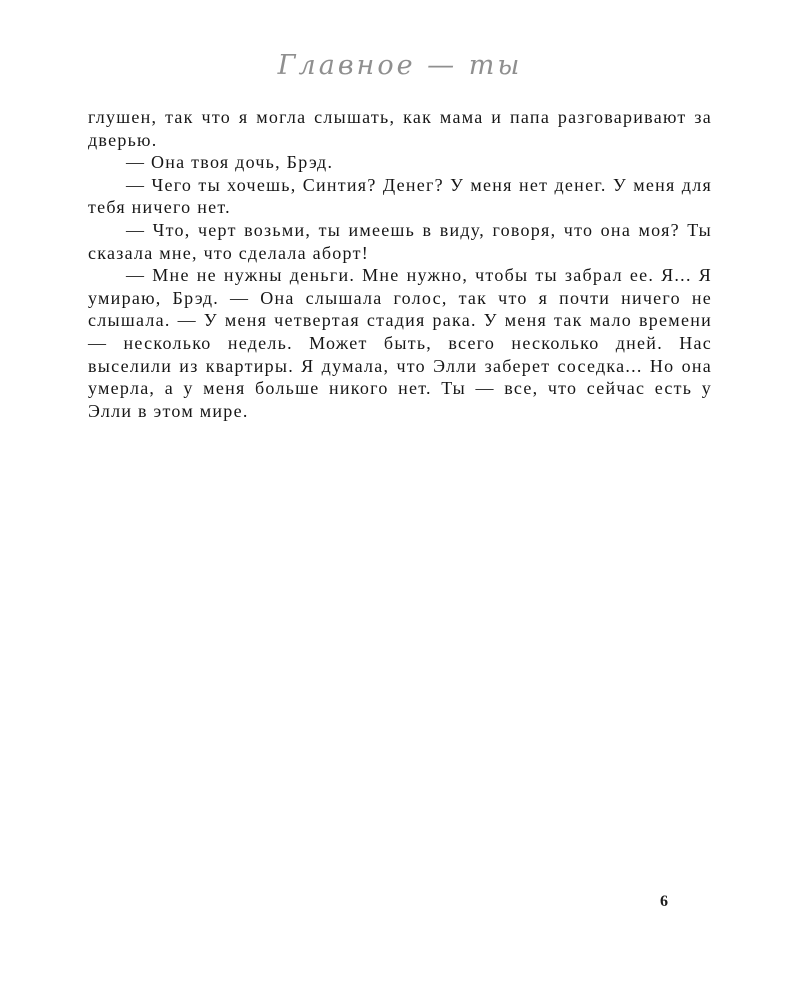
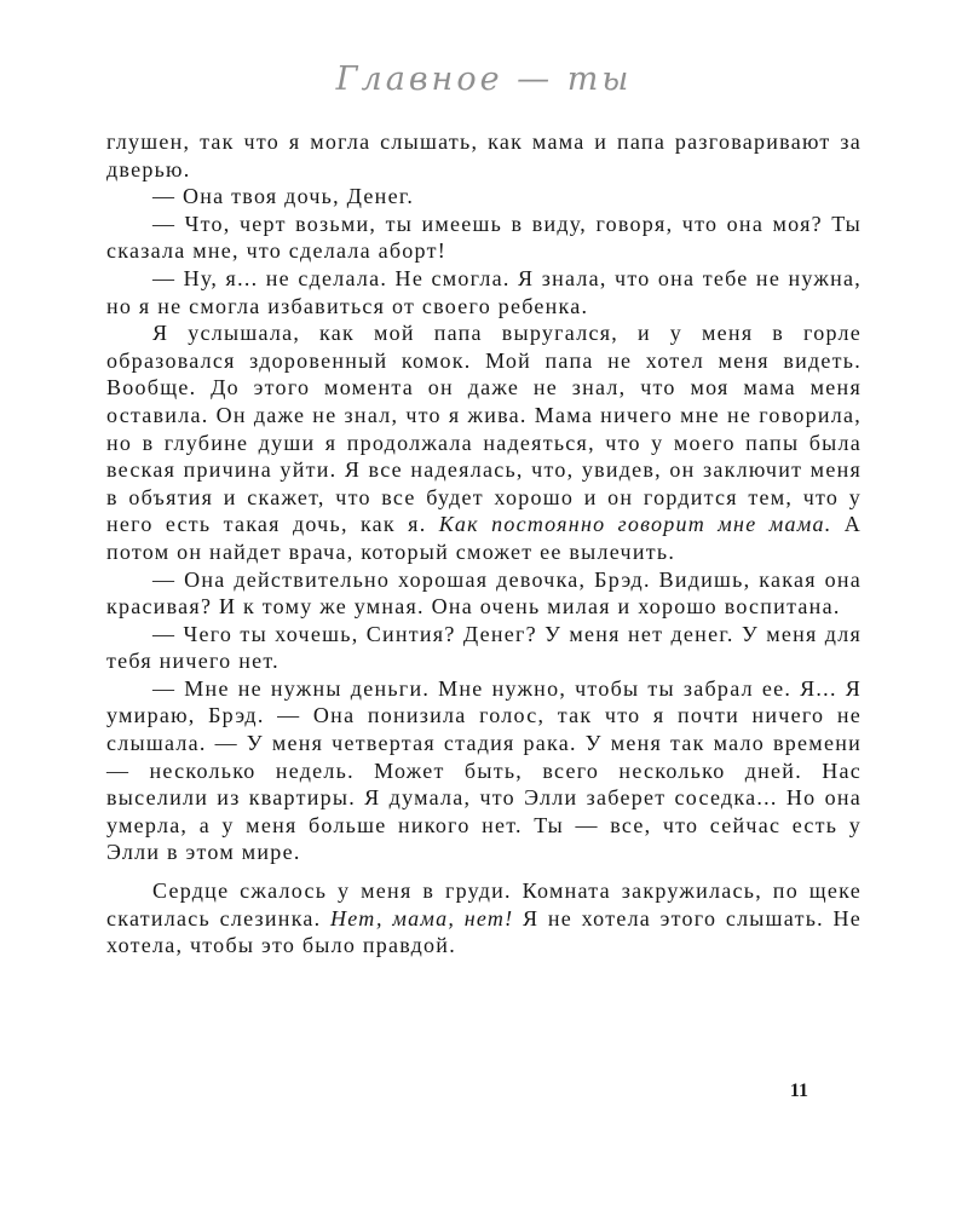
  Главное — ты
  глушен, так что я могла слышать, как мама и папа разговаривают за дверью.
- — Она твоя дочь, Брэд.
+ — Она твоя дочь, Денег.
- — Чего ты хочешь, Синтия? Денег? У меня нет денег. У меня для тебя ничего нет.
+ — Что, черт возьми, ты имеешь в виду, говоря, что она моя? Ты сказала мне, что сделала аборт!
+ — Ну, я... не сделала. Не смогла. Я знала, что она тебе не нужна, но я не смогла избавиться от своего ребенка.
+ Я услышала, как мой папа выругался, и у меня в горле образовался здоровенный комок. Мой папа не хотел меня видеть. Вообще. До этого момента он даже не знал, что моя мама меня оставила. Он даже не знал, что я жива. Мама ничего мне не говорила, но в глубине души я продолжала надеяться, что у моего папы была веская причина уйти. Я все надеялась, что, увидев, он заключит меня в объятия и скажет, что все будет хорошо и он гордится тем, что у него есть такая дочь, как я. Как постоянно говорит мне мама. А потом он найдет врача, который сможет ее вылечить.
+ — Она действительно хорошая девочка, Брэд. Видишь, какая она красивая? И к тому же умная. Она очень милая и хорошо воспитана.
- — Что, черт возьми, ты имеешь в виду, говоря, что она моя? Ты сказала мне, что сделала аборт!
+ — Чего ты хочешь, Синтия? Денег? У меня нет денег. У меня для тебя ничего нет.
- — Мне не нужны деньги. Мне нужно, чтобы ты забрал ее. Я... Я умираю, Брэд. — Она слышала голос, так что я почти ничего не слышала. — У меня четвертая стадия рака. У меня так мало времени — несколько недель. Может быть, всего несколько дней. Нас выселили из квартиры. Я думала, что Элли заберет соседка... Но она умерла, а у меня больше никого нет. Ты — все, что сейчас есть у Элли в этом мире.
+ — Мне не нужны деньги. Мне нужно, чтобы ты забрал ее. Я... Я умираю, Брэд. — Она понизила голос, так что я почти ничего не слышала. — У меня четвертая стадия рака. У меня так мало времени — несколько недель. Может быть, всего несколько дней. Нас выселили из квартиры. Я думала, что Элли заберет соседка... Но она умерла, а у меня больше никого нет. Ты — все, что сейчас есть у Элли в этом мире.
+ Сердце сжалось у меня в груди. Комната закружилась, по щеке скатилась слезинка. Нет, мама, нет! Я не хотела этого слышать. Не хотела, чтобы это было правдой.
- 6
+ 11
